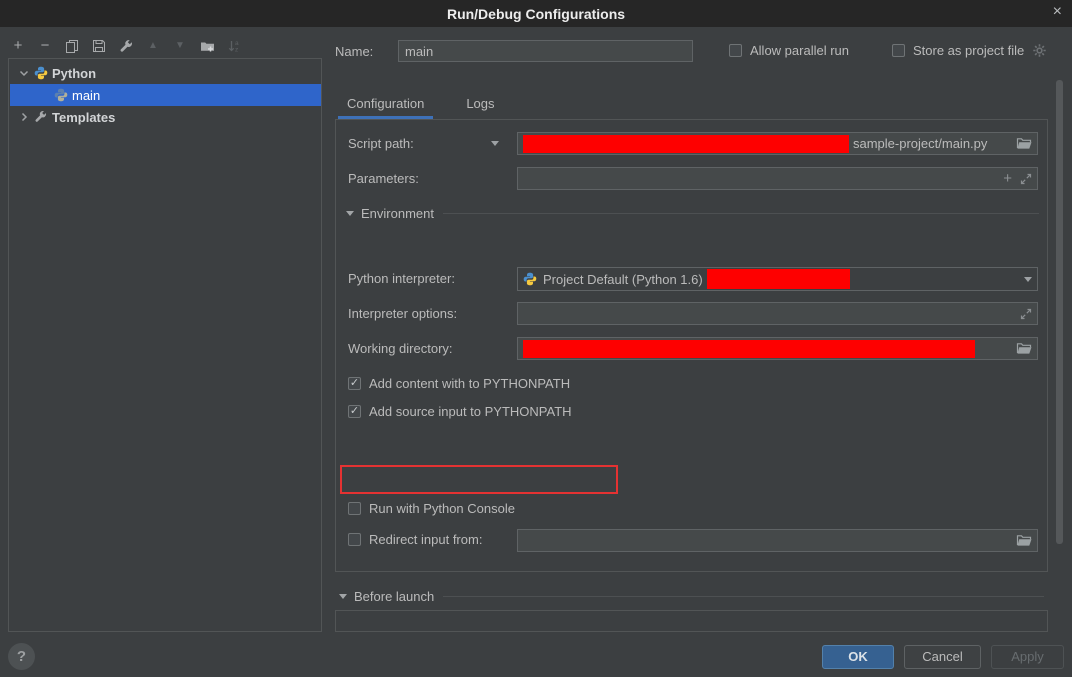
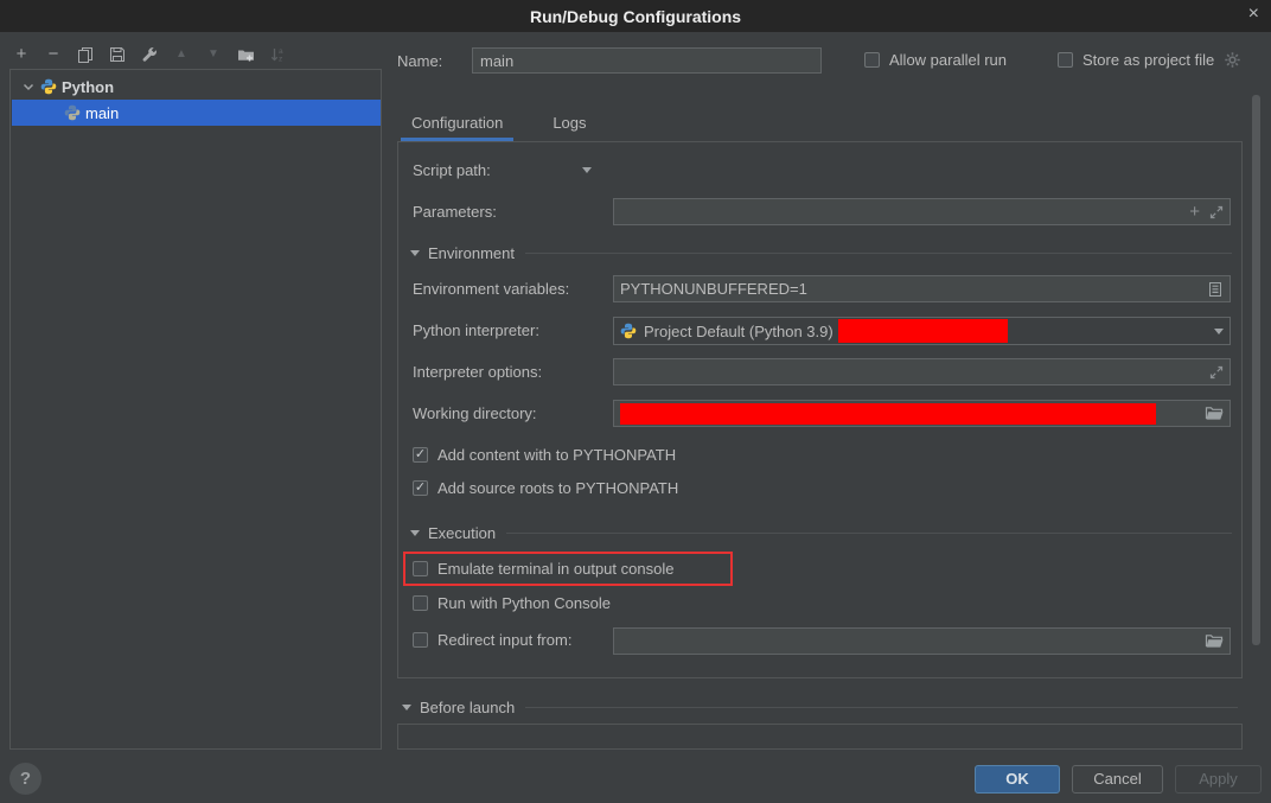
  Run/Debug Configurations
  ×
  +
  −
  ▲
  ▼
  Python
  main
- Templates
  Name:
  main
  Allow parallel run
  Store as project file
  Configuration
  Logs
  Script path:
- sample-project/main.py
  Parameters:
  +
  Environment
+ Environment variables:
+ PYTHONUNBUFFERED=1
  Python interpreter:
- Project Default (Python 1.6)
+ Project Default (Python 3.9)
  Interpreter options:
  Working directory:
  ✓
  Add content with to PYTHONPATH
  ✓
- Add source input to PYTHONPATH
+ Add source roots to PYTHONPATH
+ Execution
+ Emulate terminal in output console
  Run with Python Console
  Redirect input from:
  Before launch
  ?
  OK
  Cancel
  Apply
